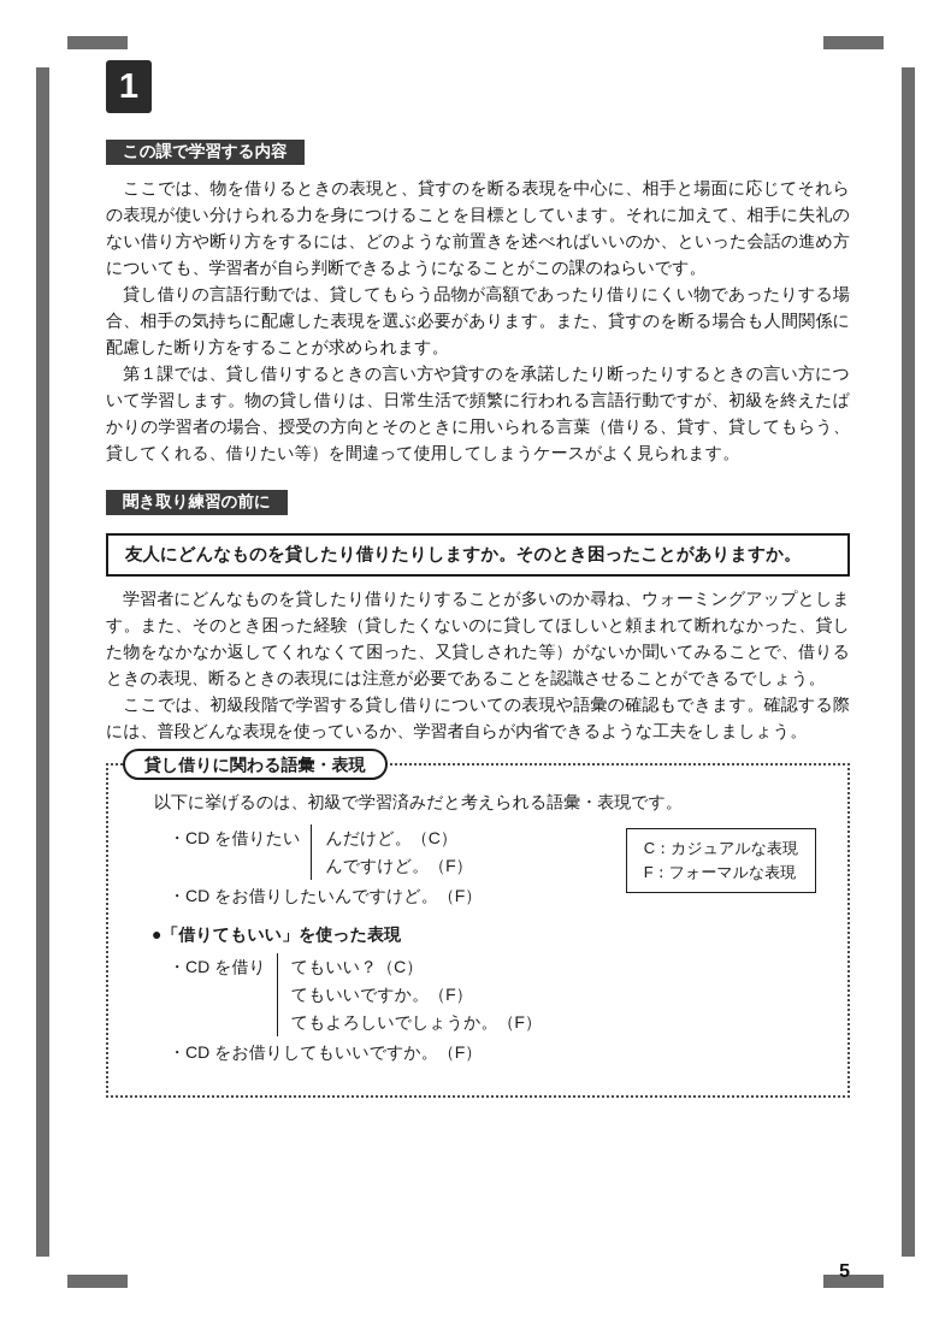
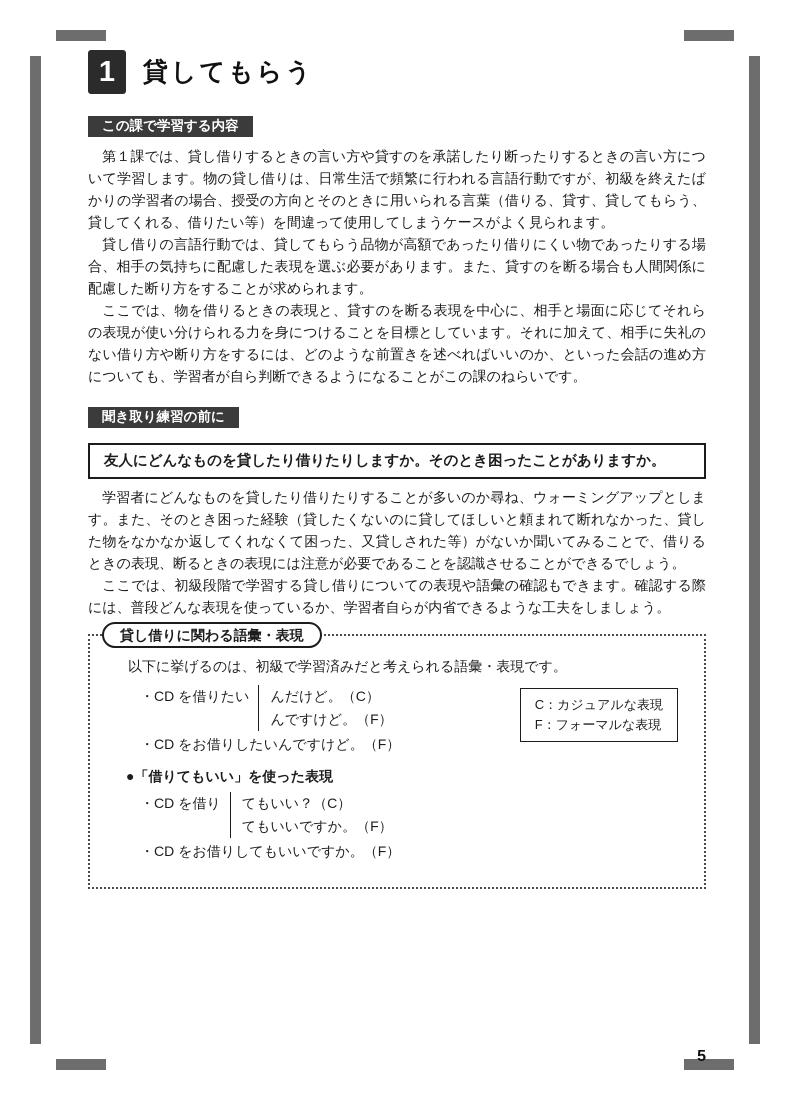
  1
+ 貸してもらう
  この課で学習する内容
- ここでは、物を借りるときの表現と、貸すのを断る表現を中心に、相手と場面に応じてそれらの表現が使い分けられる力を身につけることを目標としています。それに加えて、相手に失礼のない借り方や断り方をするには、どのような前置きを述べればいいのか、といった会話の進め方についても、学習者が自ら判断できるようになることがこの課のねらいです。
+ 第１課では、貸し借りするときの言い方や貸すのを承諾したり断ったりするときの言い方について学習します。物の貸し借りは、日常生活で頻繁に行われる言語行動ですが、初級を終えたばかりの学習者の場合、授受の方向とそのときに用いられる言葉（借りる、貸す、貸してもらう、貸してくれる、借りたい等）を間違って使用してしまうケースがよく見られます。
  貸し借りの言語行動では、貸してもらう品物が高額であったり借りにくい物であったりする場合、相手の気持ちに配慮した表現を選ぶ必要があります。また、貸すのを断る場合も人間関係に配慮した断り方をすることが求められます。
- 第１課では、貸し借りするときの言い方や貸すのを承諾したり断ったりするときの言い方について学習します。物の貸し借りは、日常生活で頻繁に行われる言語行動ですが、初級を終えたばかりの学習者の場合、授受の方向とそのときに用いられる言葉（借りる、貸す、貸してもらう、貸してくれる、借りたい等）を間違って使用してしまうケースがよく見られます。
+ ここでは、物を借りるときの表現と、貸すのを断る表現を中心に、相手と場面に応じてそれらの表現が使い分けられる力を身につけることを目標としています。それに加えて、相手に失礼のない借り方や断り方をするには、どのような前置きを述べればいいのか、といった会話の進め方についても、学習者が自ら判断できるようになることがこの課のねらいです。
  聞き取り練習の前に
  友人にどんなものを貸したり借りたりしますか。そのとき困ったことがありますか。
  学習者にどんなものを貸したり借りたりすることが多いのか尋ね、ウォーミングアップとします。また、そのとき困った経験（貸したくないのに貸してほしいと頼まれて断れなかった、貸した物をなかなか返してくれなくて困った、又貸しされた等）がないか聞いてみることで、借りるときの表現、断るときの表現には注意が必要であることを認識させることができるでしょう。
  ここでは、初級段階で学習する貸し借りについての表現や語彙の確認もできます。確認する際には、普段どんな表現を使っているか、学習者自らが内省できるような工夫をしましょう。
  貸し借りに関わる語彙・表現
  C：カジュアルな表現
  F：フォーマルな表現
  以下に挙げるのは、初級で学習済みだと考えられる語彙・表現です。
  ・CD を借りたい
  んだけど。（C）
  んですけど。（F）
  ・CD をお借りしたいんですけど。（F）
  ●「借りてもいい」を使った表現
  ・CD を借り
  てもいい？（C）
  てもいいですか。（F）
- てもよろしいでしょうか。（F）
  ・CD をお借りしてもいいですか。（F）
  5
